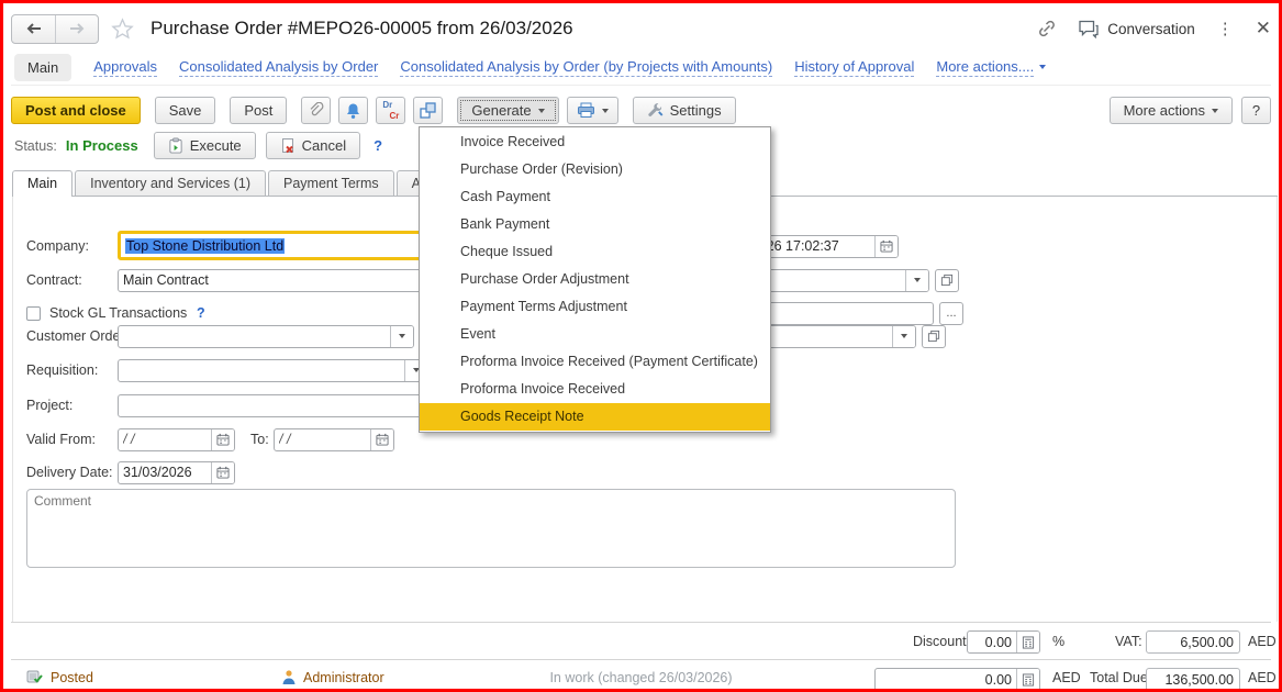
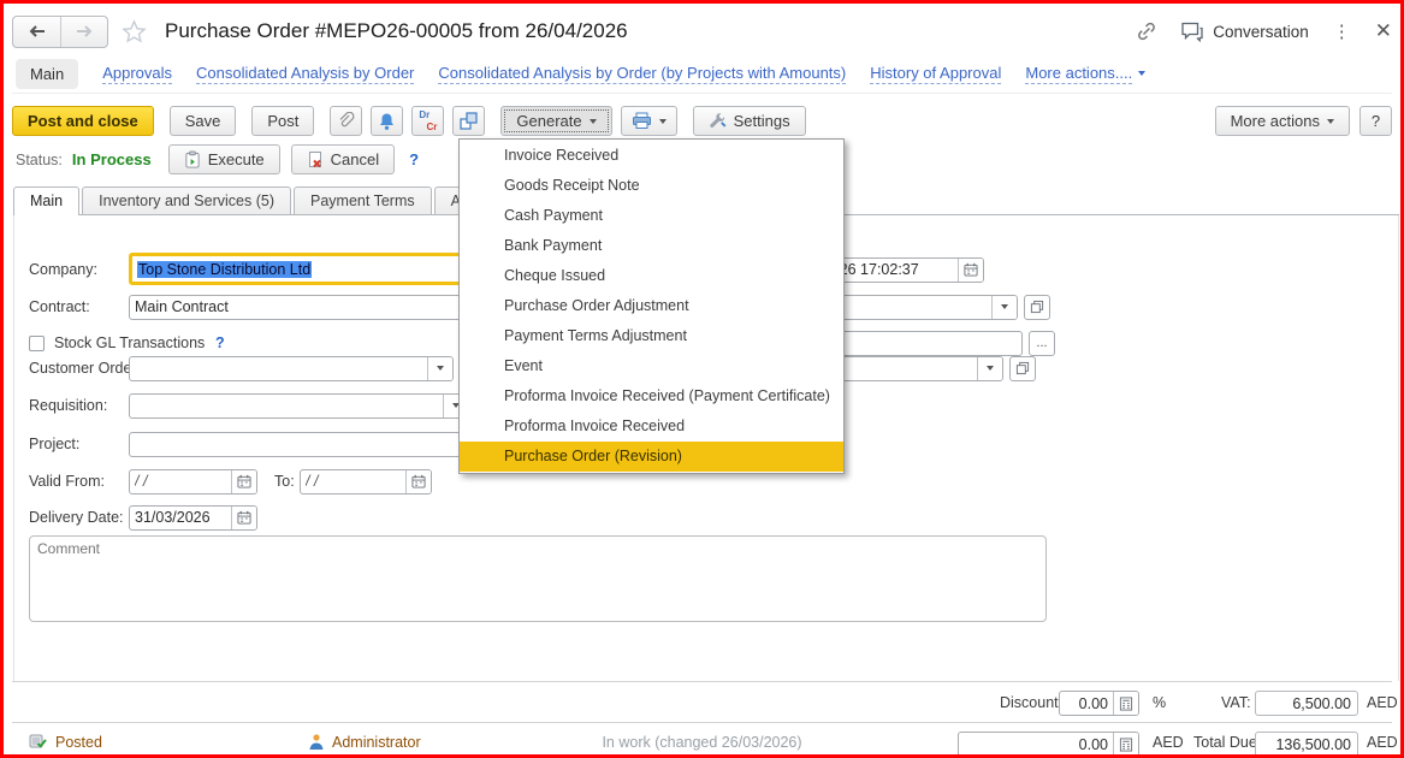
- Purchase Order #MEPO26-00005 from 26/03/2026
+ Purchase Order #MEPO26-00005 from 26/04/2026
  Conversation
  ⋮
  ✕
  Main
  Approvals
  Consolidated Analysis by Order
  Consolidated Analysis by Order (by Projects with Amounts)
  History of Approval
  More actions....
  Post and close
  Save
  Post
  Dr
  Cr
  Generate
  Settings
  More actions
  ?
  Status:
  In Process
  Execute
  Cancel
  ?
  Main
- Inventory and Services (1)
+ Inventory and Services (5)
  Payment Terms
  Company:
  Top Stone Distribution Ltd
  Contract:
  Main Contract
  Stock GL Transactions
  ?
  ...
  Customer Orde
  Requisition:
  Project:
  Valid From:
  / /
  To:
  / /
  Delivery Date:
  31/03/2026
  Comment
  Discount
  0.00
  %
  VAT:
  6,500.00
  AED
  Posted
  Administrator
  In work (changed 26/03/2026)
  0.00
  AED
  Total Due
  136,500.00
  AED
  Invoice Received
- Purchase Order (Revision)
+ Goods Receipt Note
  Cash Payment
  Bank Payment
  Cheque Issued
  Purchase Order Adjustment
  Payment Terms Adjustment
  Event
  Proforma Invoice Received (Payment Certificate)
  Proforma Invoice Received
- Goods Receipt Note
+ Purchase Order (Revision)
